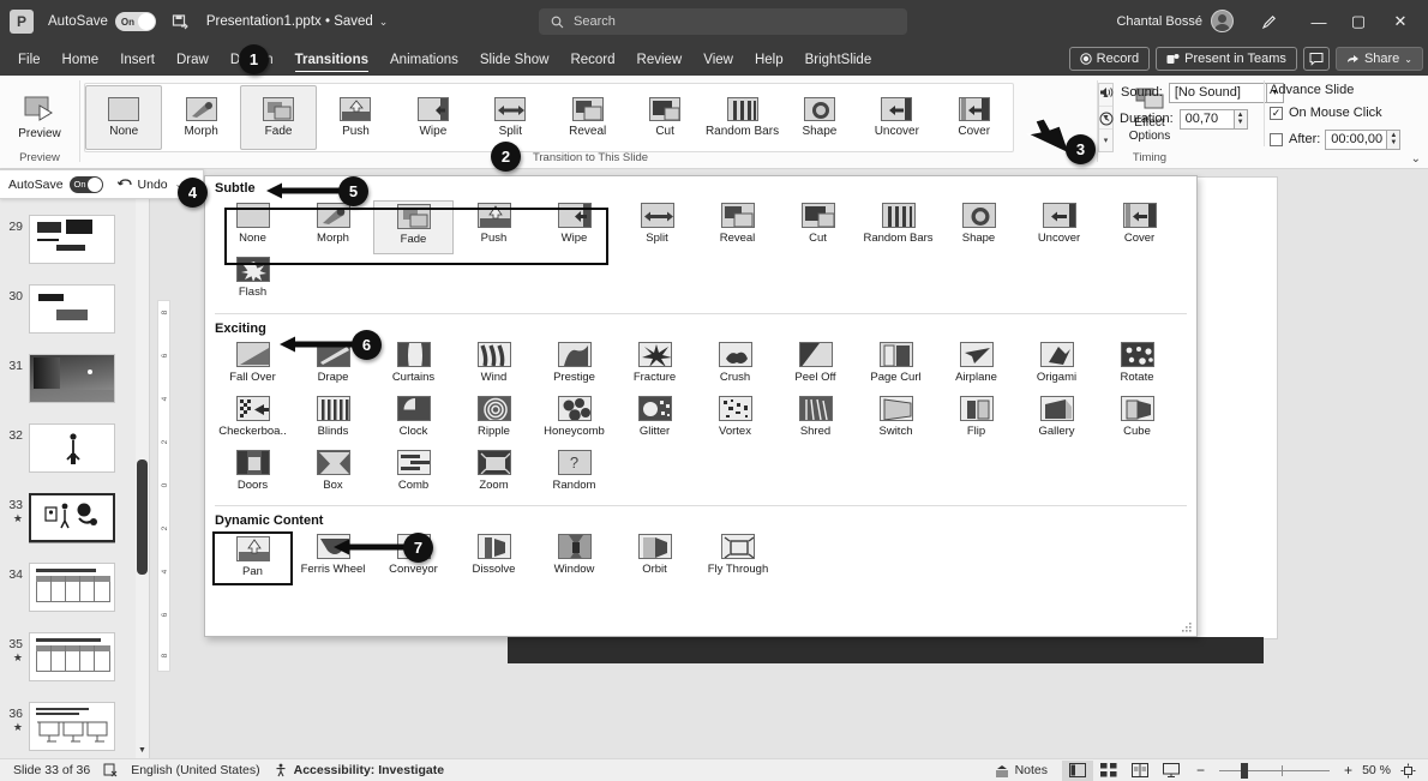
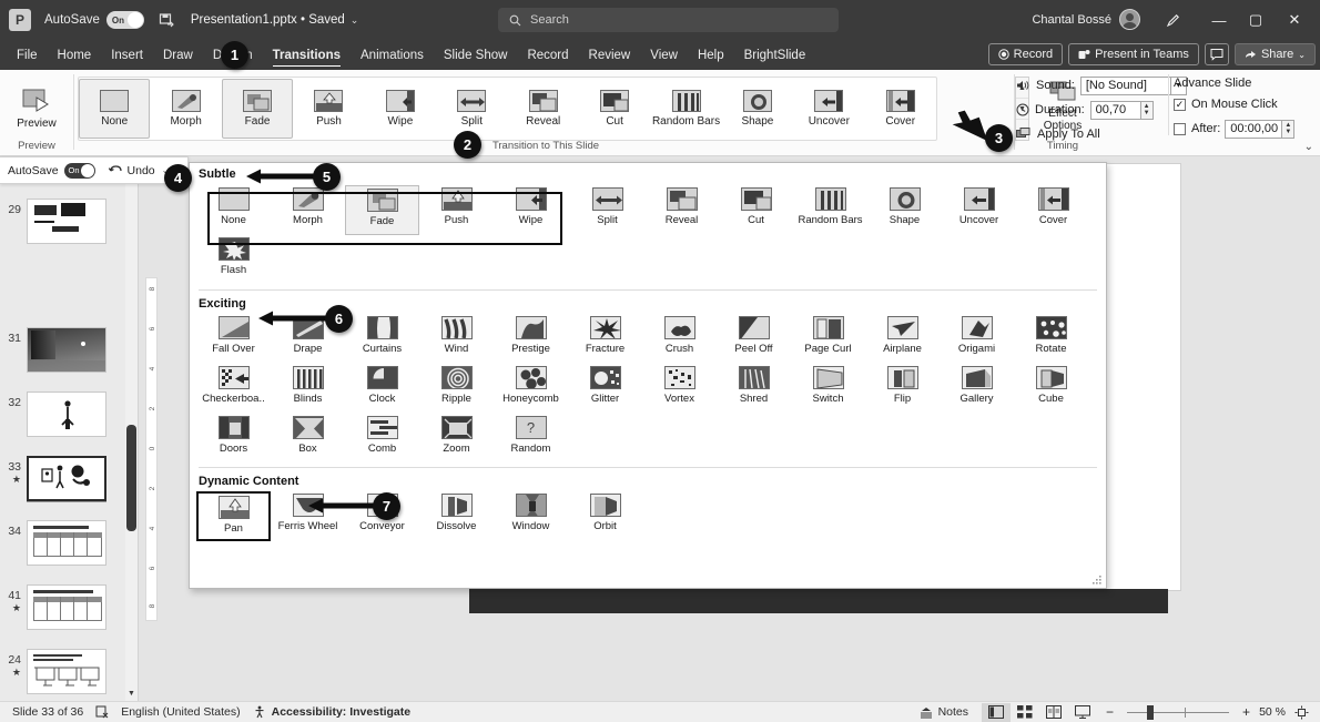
  P
  AutoSave
  On
  Presentation1.pptx • Saved
  ⌄
  Search
  Chantal Bossé
  —
  ▢
  ✕
  File
  Home
  Insert
  Draw
  Transitions
  Animations
  Slide Show
  Record
  Review
  View
  Help
  BrightSlide
  Record
  Present in Teams
  Share
  ⌄
  Preview
  Preview
  None
  Morph
  Fade
  Push
  Wipe
  Split
  Reveal
  Cut
  Random Bars
  Shape
  Uncover
  Cover
  Effect
  Options
  Transition to This Slide
  Sound:
  [No Sound]
  Duration:
  00,70
+ Apply To All
  Timing
  Advance Slide
  ✓
  On Mouse Click
  After:
  00:00,00
  ⌄
  29
- 30
  31
  32
  33
  ★
  34
- 35
+ 41
  ★
- 36
+ 24
  ★
  AutoSave
  On
  Undo
  Subtle
  None
  Morph
  Fade
  Push
  Wipe
  Split
  Reveal
  Cut
  Random Bars
  Shape
  Uncover
  Cover
  Flash
  Exciting
  Fall Over
  Drape
  Curtains
  Wind
  Prestige
  Fracture
  Crush
  Peel Off
  Page Curl
  Airplane
  Origami
  Rotate
  Checkerboa..
  Blinds
  Clock
  Ripple
  Honeycomb
  Glitter
  Vortex
  Shred
  Switch
  Flip
  Gallery
  Cube
  Doors
  Box
  Comb
  Zoom
  ?
  Random
  Dynamic Content
  Pan
  Ferris Wheel
  Conveyor
  Dissolve
  Window
  Orbit
- Fly Through
  Slide 33 of 36
  English (United States)
  Accessibility: Investigate
  Notes
  −
  +
  50 %
  1
  2
  3
  4
  5
  6
  7
